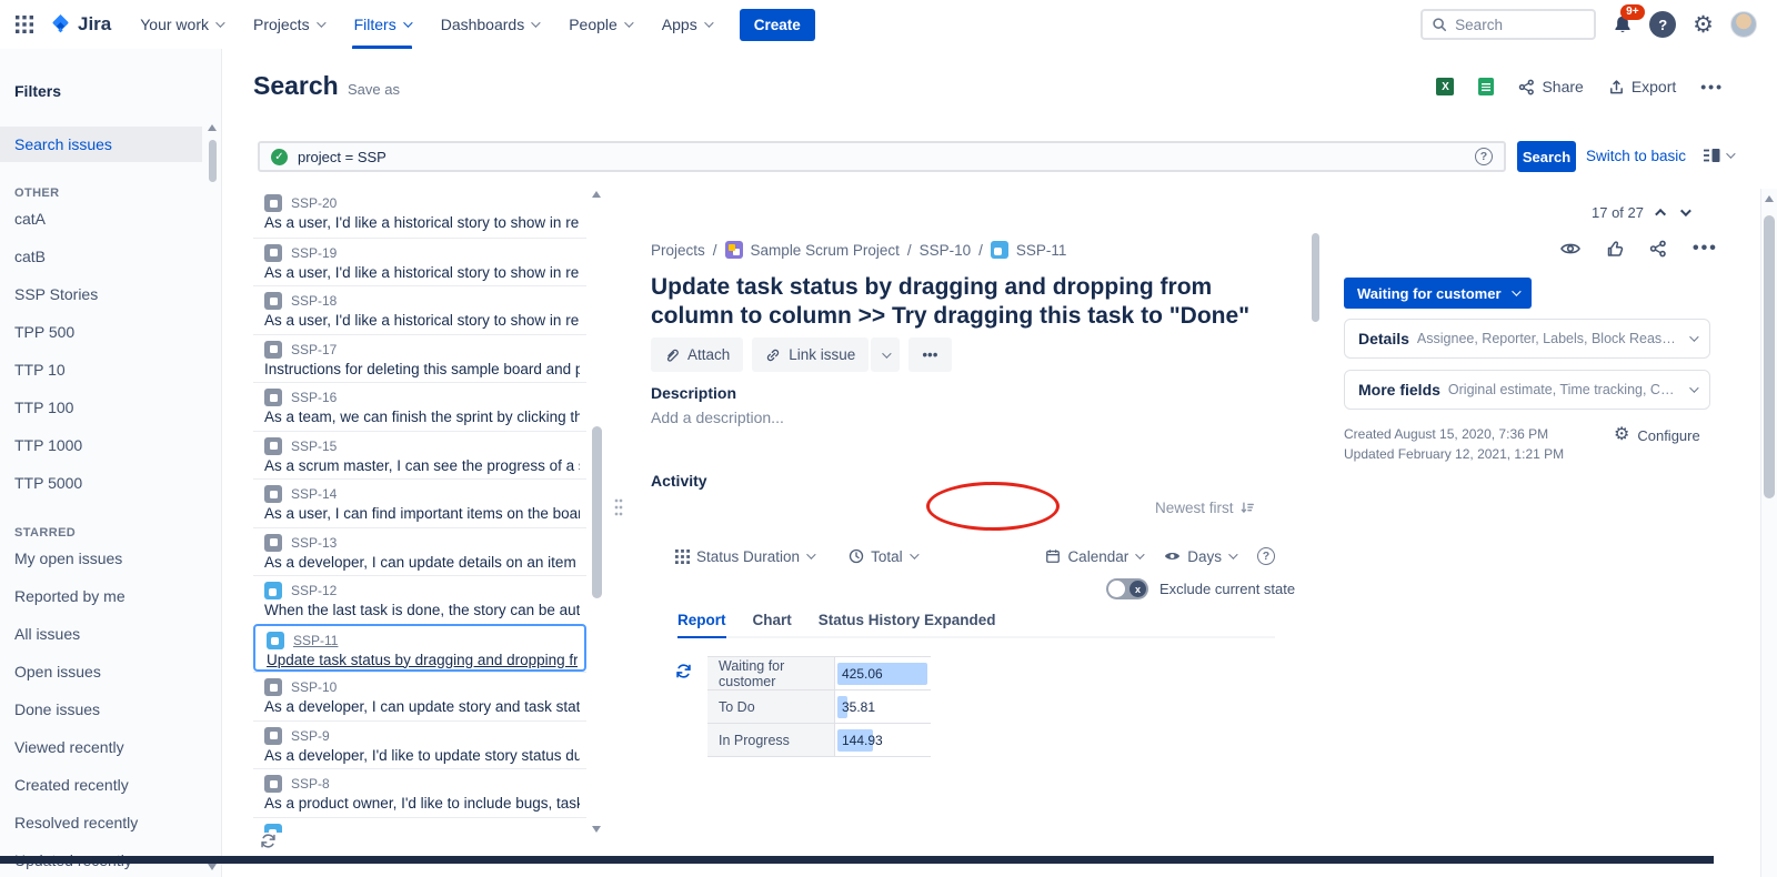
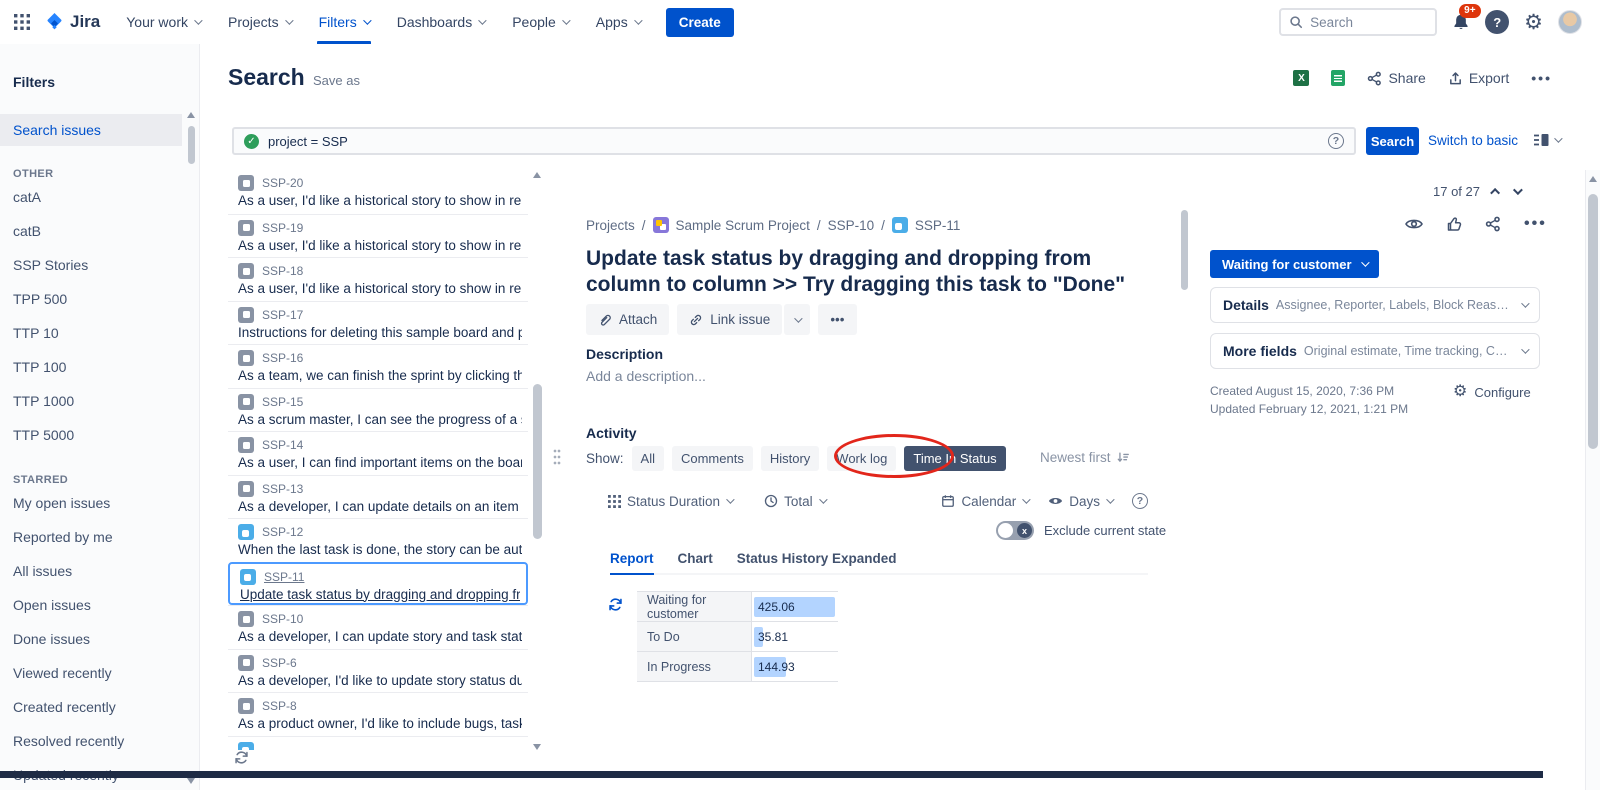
  Jira
  Your work
  Projects
  Filters
  Dashboards
  People
  Apps
  Create
  Search
  9+
  ?
  ⚙
  Filters
  Search issues
  OTHER
  catA
  catB
  SSP Stories
  TPP 500
  TTP 10
  TTP 100
  TTP 1000
  TTP 5000
  STARRED
  My open issues
  Reported by me
  All issues
  Open issues
  Done issues
  Viewed recently
  Created recently
  Resolved recently
  Search
  Save as
  X
  Share
  Export
  •••
  ✓
  project = SSP
  ?
  Search
  Switch to basic
  SSP-20
  As a user, I'd like a historical story to show in re
  SSP-19
  As a user, I'd like a historical story to show in re
  SSP-18
  As a user, I'd like a historical story to show in re
  SSP-17
  Instructions for deleting this sample board and p
  SSP-16
  As a team, we can finish the sprint by clicking th
  SSP-15
  As a scrum master, I can see the progress of a
  SSP-14
  As a user, I can find important items on the boa
  SSP-13
  As a developer, I can update details on an item
  SSP-12
  When the last task is done, the story can be aut
  SSP-11
  Update task status by dragging and dropping fr
  SSP-10
  As a developer, I can update story and task stat
- SSP-9
+ SSP-6
  As a developer, I'd like to update story status du
  SSP-8
  As a product owner, I'd like to include bugs, tas
  Projects
  /
  Sample Scrum Project
  /
  SSP-10
  /
  SSP-11
  Update task status by dragging and dropping from column to column >> Try dragging this task to "Done"
  Attach
  Link issue
  •••
  Description
  Add a description...
  Activity
+ Show:
+ All
+ Comments
+ History
+ Work log
+ Time In Status
  Newest first
  Status Duration
  Total
  Calendar
  Days
  ?
  x
  Exclude current state
  Report
  Chart
  Status History Expanded
  Waiting for customer
  425.06
  To Do
  35.81
  In Progress
  144.93
  17 of 27
  •••
  Waiting for customer
  Details
  Assignee, Reporter, Labels, Block Reason,
  More fields
  Original estimate, Time tracking, Com
  Created August 15, 2020, 7:36 PM
  Updated February 12, 2021, 1:21 PM
  ⚙
  Configure
